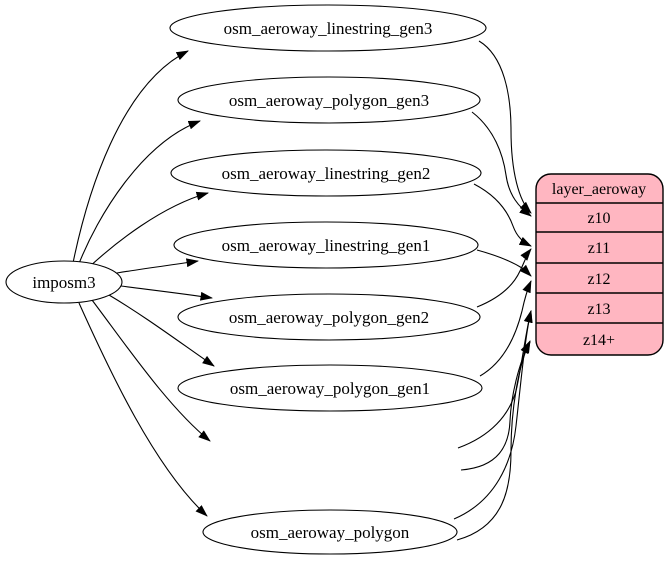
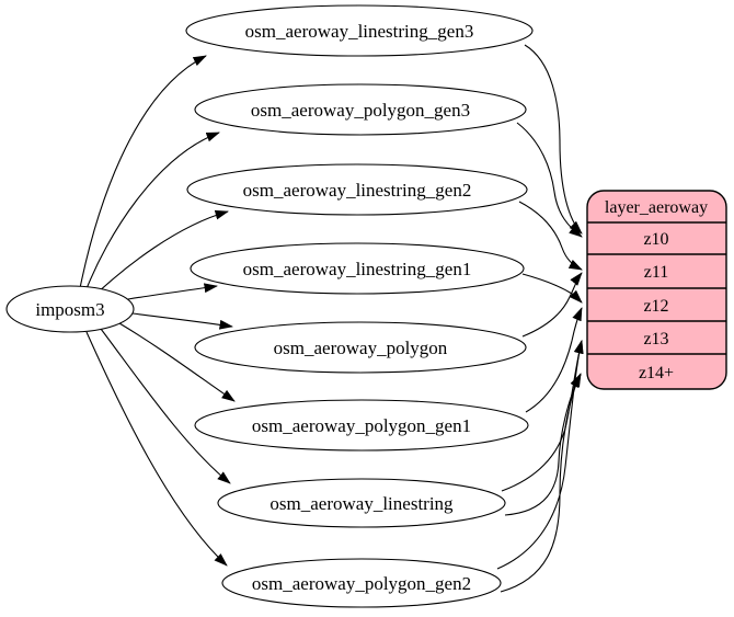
  imposm3
  osm_aeroway_linestring_gen3
  osm_aeroway_polygon_gen3
  osm_aeroway_linestring_gen2
  osm_aeroway_linestring_gen1
- osm_aeroway_polygon_gen2
+ osm_aeroway_polygon
  osm_aeroway_polygon_gen1
+ osm_aeroway_linestring
- osm_aeroway_polygon
+ osm_aeroway_polygon_gen2
  layer_aeroway
  z10
  z11
  z12
  z13
  z14+
